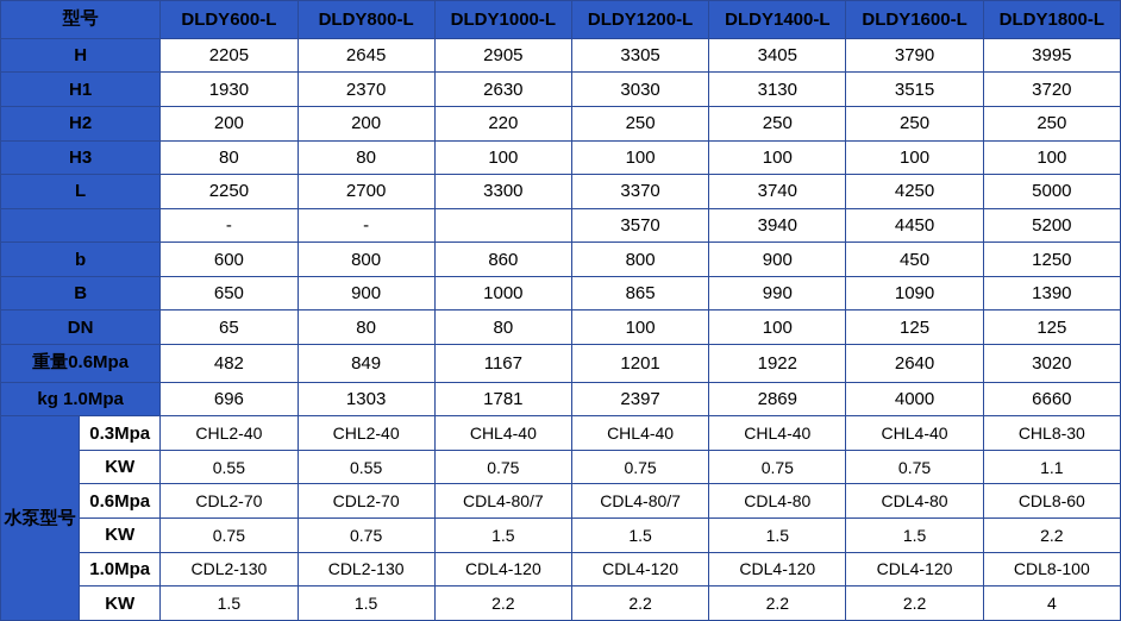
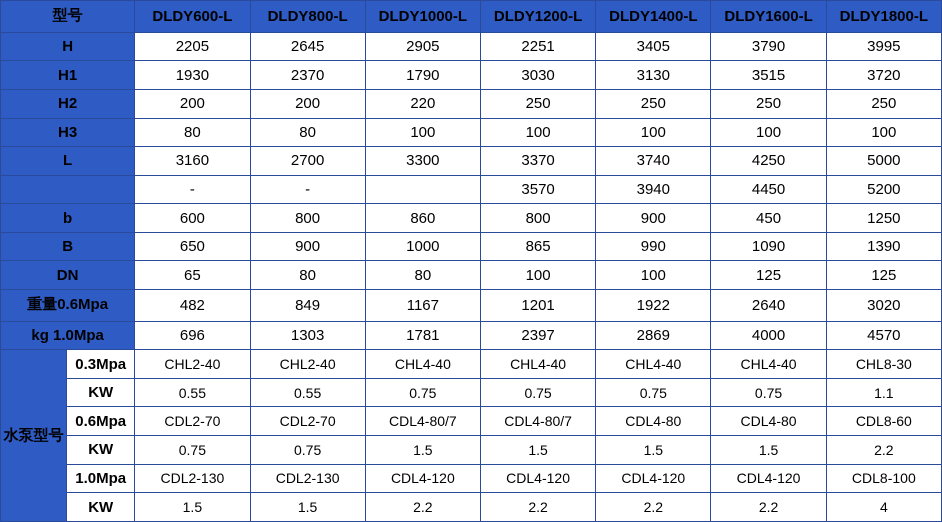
  型号	DLDY600-L	DLDY800-L	DLDY1000-L	DLDY1200-L	DLDY1400-L	DLDY1600-L	DLDY1800-L
- H	2205	2645	2905	3305	3405	3790	3995
+ H	2205	2645	2905	2251	3405	3790	3995
- H1	1930	2370	2630	3030	3130	3515	3720
+ H1	1930	2370	1790	3030	3130	3515	3720
  H2	200	200	220	250	250	250	250
  H3	80	80	100	100	100	100	100
- L	2250	2700	3300	3370	3740	4250	5000
+ L	3160	2700	3300	3370	3740	4250	5000
  	-	-		3570	3940	4450	5200
  b	600	800	860	800	900	450	1250
  B	650	900	1000	865	990	1090	1390
  DN	65	80	80	100	100	125	125
  重量0.6Mpa	482	849	1167	1201	1922	2640	3020
- kg 1.0Mpa	696	1303	1781	2397	2869	4000	6660
+ kg 1.0Mpa	696	1303	1781	2397	2869	4000	4570
  水泵型号	0.3Mpa	CHL2-40	CHL2-40	CHL4-40	CHL4-40	CHL4-40	CHL4-40	CHL8-30
  KW	0.55	0.55	0.75	0.75	0.75	0.75	1.1
  0.6Mpa	CDL2-70	CDL2-70	CDL4-80/7	CDL4-80/7	CDL4-80	CDL4-80	CDL8-60
  KW	0.75	0.75	1.5	1.5	1.5	1.5	2.2
  1.0Mpa	CDL2-130	CDL2-130	CDL4-120	CDL4-120	CDL4-120	CDL4-120	CDL8-100
  KW	1.5	1.5	2.2	2.2	2.2	2.2	4
